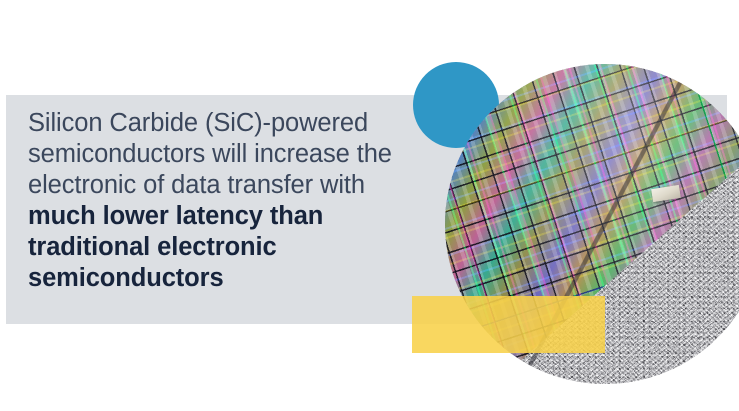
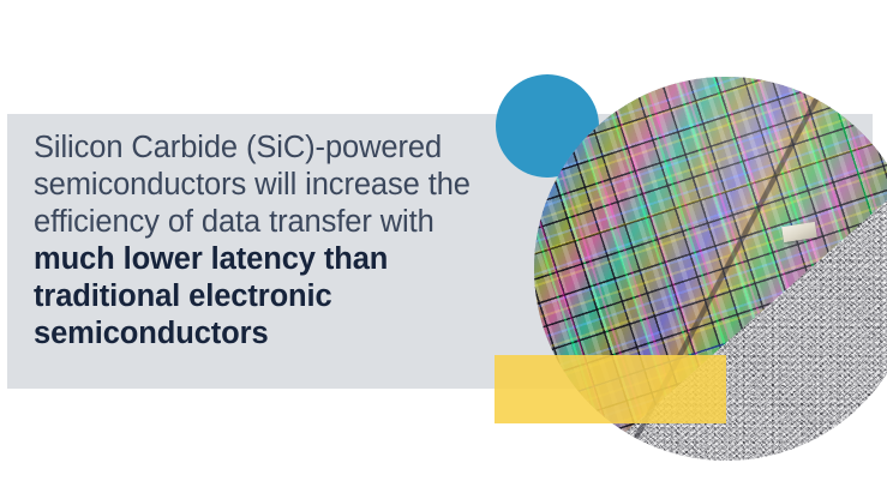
- Silicon Carbide (SiC)-powered semiconductors will increase the electronic of data transfer with much lower latency than traditional electronic semiconductors
+ Silicon Carbide (SiC)-powered semiconductors will increase the efficiency of data transfer with much lower latency than traditional electronic semiconductors
